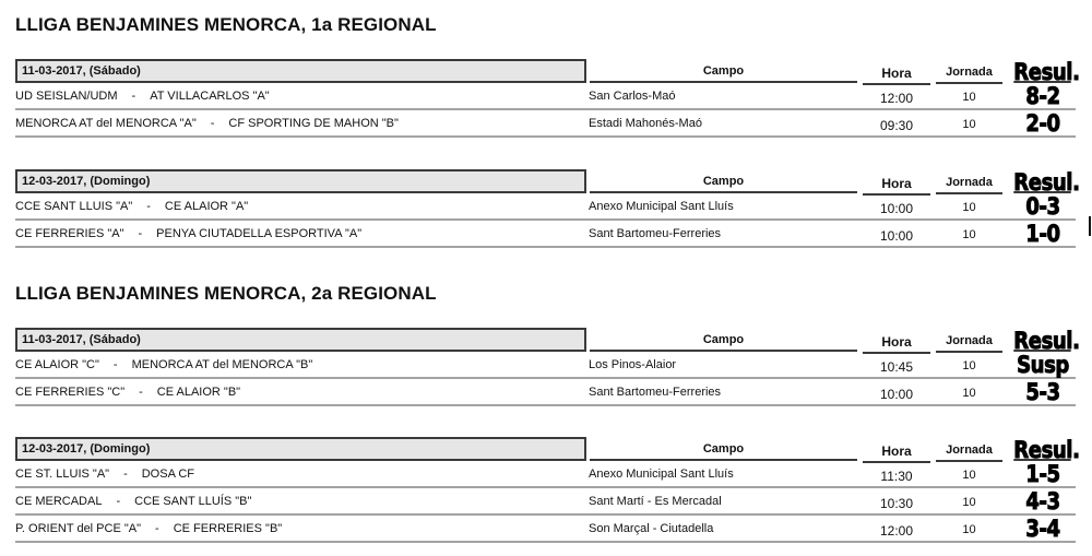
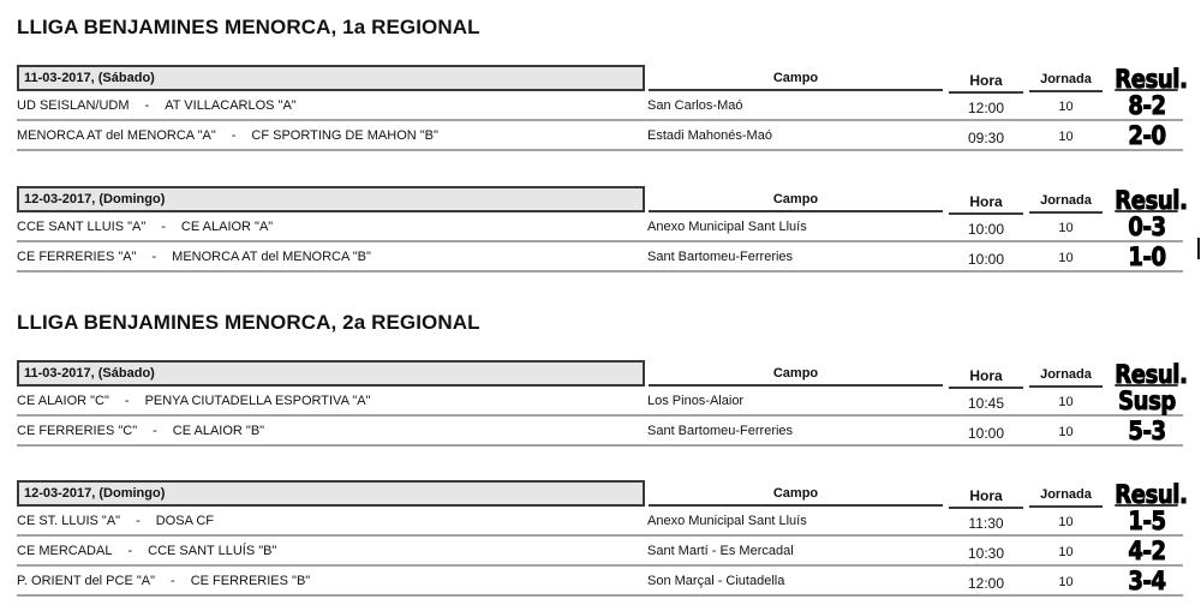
  LLIGA BENJAMINES MENORCA, 1a REGIONAL
  11-03-2017, (Sábado)
  Campo
  Hora
  Jornada
  Resul.
  UD SEISLAN/UDM - AT VILLACARLOS "A"
  San Carlos-Maó
  12:00
  10
  8-2
  MENORCA AT del MENORCA "A" - CF SPORTING DE MAHON "B"
  Estadi Mahonés-Maó
  09:30
  10
  2-0
  12-03-2017, (Domingo)
  Campo
  Hora
  Jornada
  Resul.
  CCE SANT LLUIS "A" - CE ALAIOR "A"
  Anexo Municipal Sant Lluís
  10:00
  10
  0-3
- CE FERRERIES "A" - PENYA CIUTADELLA ESPORTIVA "A"
+ CE FERRERIES "A" - MENORCA AT del MENORCA "B"
  Sant Bartomeu-Ferreries
  10:00
  10
  1-0
  LLIGA BENJAMINES MENORCA, 2a REGIONAL
  11-03-2017, (Sábado)
  Campo
  Hora
  Jornada
  Resul.
- CE ALAIOR "C" - MENORCA AT del MENORCA "B"
+ CE ALAIOR "C" - PENYA CIUTADELLA ESPORTIVA "A"
  Los Pinos-Alaior
  10:45
  10
  Susp
  CE FERRERIES "C" - CE ALAIOR "B"
  Sant Bartomeu-Ferreries
  10:00
  10
  5-3
  12-03-2017, (Domingo)
  Campo
  Hora
  Jornada
  Resul.
  CE ST. LLUIS "A" - DOSA CF
  Anexo Municipal Sant Lluís
  11:30
  10
  1-5
  CE MERCADAL - CCE SANT LLUÍS "B"
  Sant Martí - Es Mercadal
  10:30
  10
- 4-3
+ 4-2
  P. ORIENT del PCE "A" - CE FERRERIES "B"
  Son Marçal - Ciutadella
  12:00
  10
  3-4
